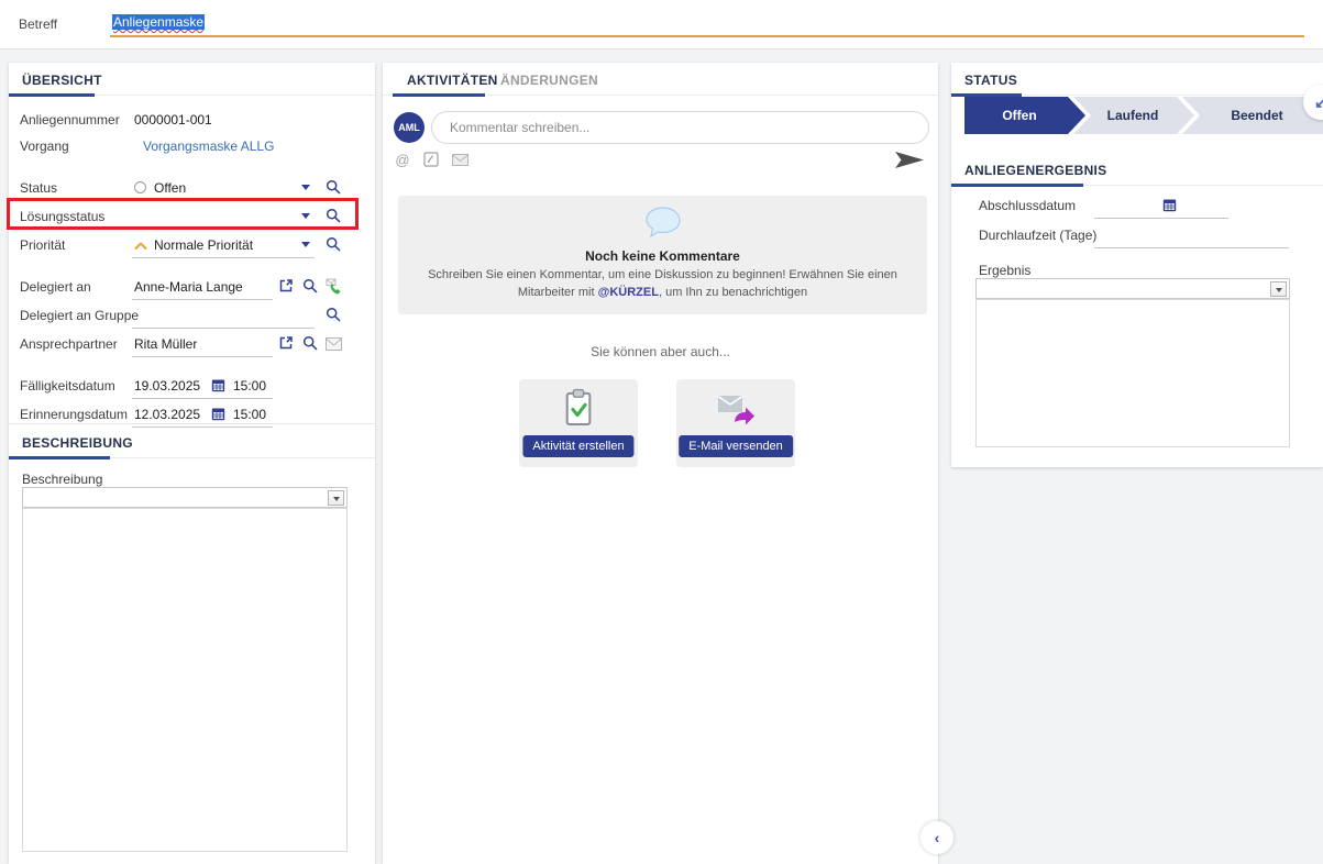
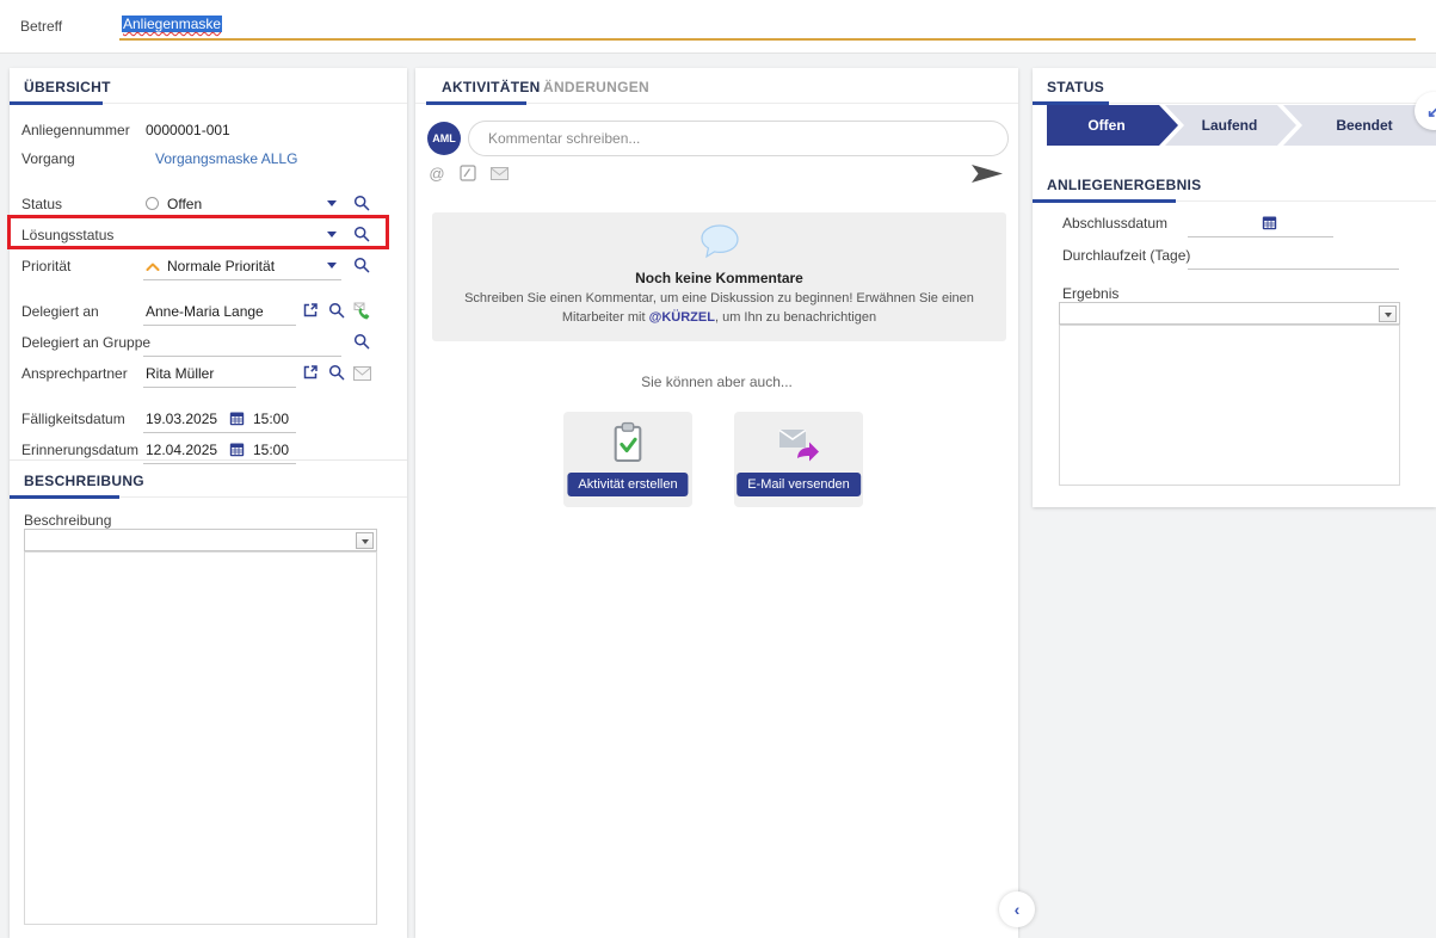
  Betreff
  Anliegenmaske
  ÜBERSICHT
  Anliegennummer
  0000001-001
  Vorgang
  Vorgangsmaske ALLG
  Status
  Offen
  Lösungsstatus
  Priorität
  Normale Priorität
  Delegiert an
  Anne-Maria Lange
  Delegiert an Gruppe
  Ansprechpartner
  Rita Müller
  Fälligkeitsdatum
  19.03.2025
  15:00
  Erinnerungsdatum
- 12.03.2025
+ 12.04.2025
  15:00
  BESCHREIBUNG
  Beschreibung
  AKTIVITÄTEN
  ÄNDERUNGEN
  AML
  Kommentar schreiben...
  @
  Noch keine Kommentare
  Schreiben Sie einen Kommentar, um eine Diskussion zu beginnen! Erwähnen Sie einen Mitarbeiter mit @KÜRZEL, um Ihn zu benachrichtigen
  Sie können aber auch...
  Aktivität erstellen
  E-Mail versenden
  ‹
  STATUS
  Offen
  Laufend
  Beendet
  ↙
  ANLIEGENERGEBNIS
  Abschlussdatum
  Durchlaufzeit (Tage)
  Ergebnis
